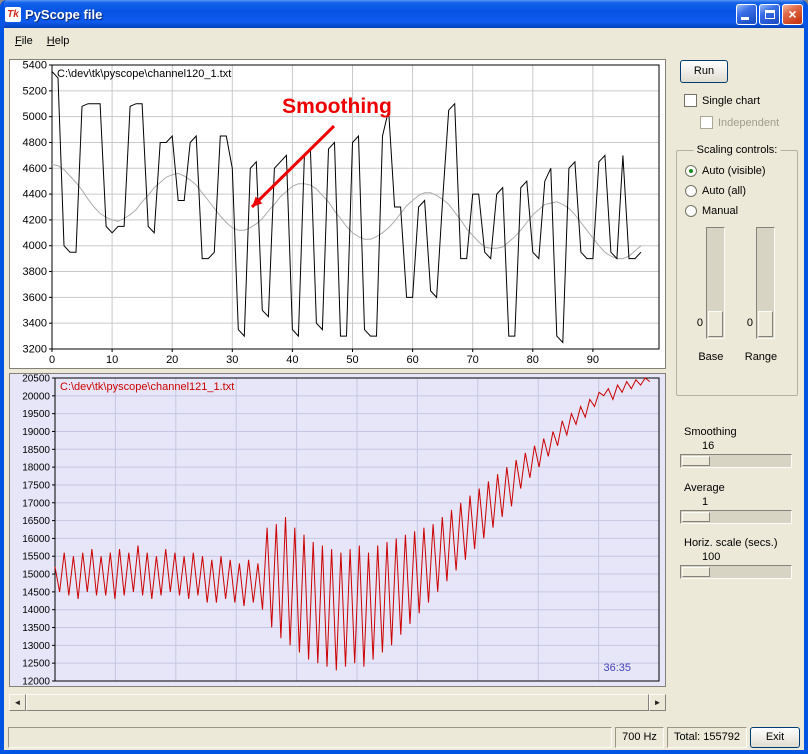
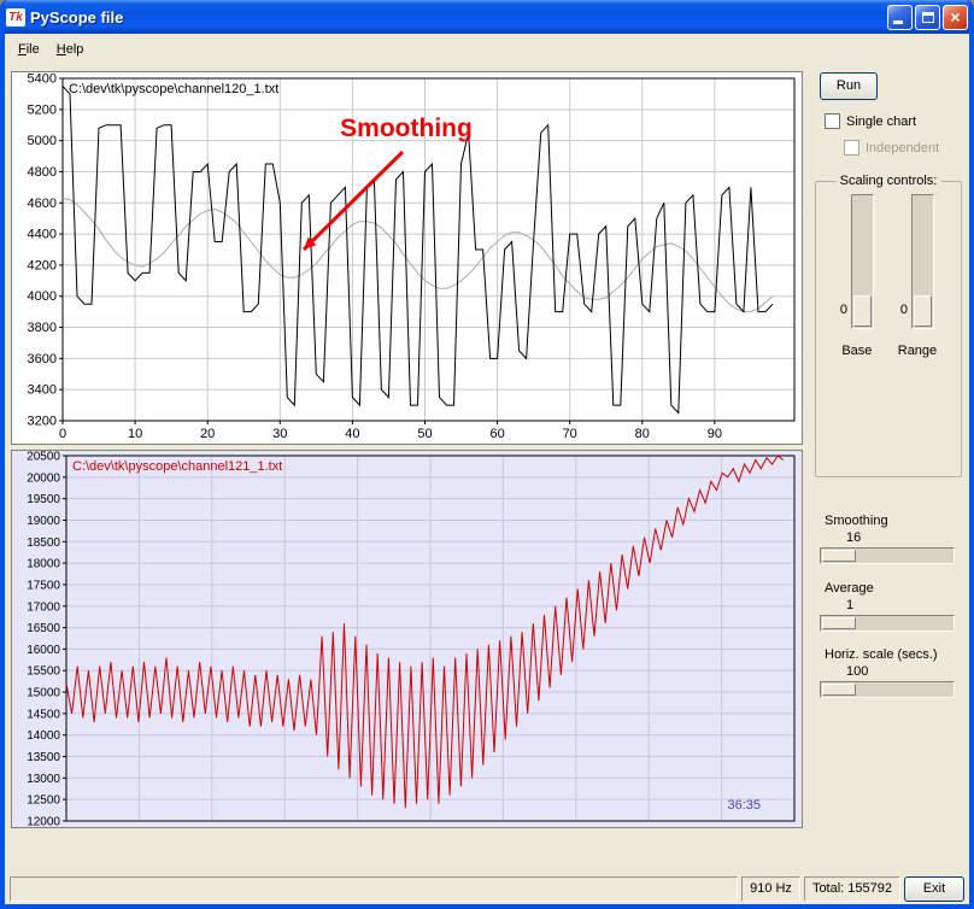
  Tk
  PyScope file
  ×
  File
  Help
  3200
  3400
  3600
  3800
  4000
  4200
  4400
  4600
  4800
  5000
  5200
  5400
  0
  10
  20
  30
  40
  50
  60
  70
  80
  90
  C:\dev\tk\pyscope\channel120_1.txt
  Smoothing
  12000
  12500
  13000
  13500
  14000
  14500
  15000
  15500
  16000
  16500
  17000
  17500
  18000
  18500
  19000
  19500
  20000
  20500
  C:\dev\tk\pyscope\channel121_1.txt
  36:35
- ◄
- ►
  Run
  Single chart
  Independent
  Scaling controls:
- Auto (visible)
- Auto (all)
- Manual
  0
  Base
  0
  Range
  Smoothing
  16
  Average
  1
  Horiz. scale (secs.)
  100
- 700 Hz
+ 910 Hz
  Total: 155792
  Exit
